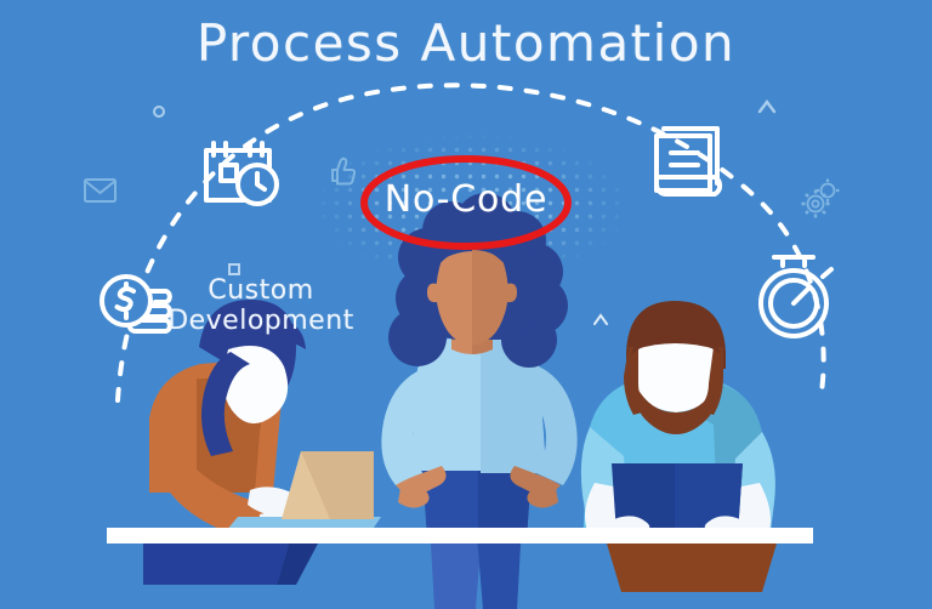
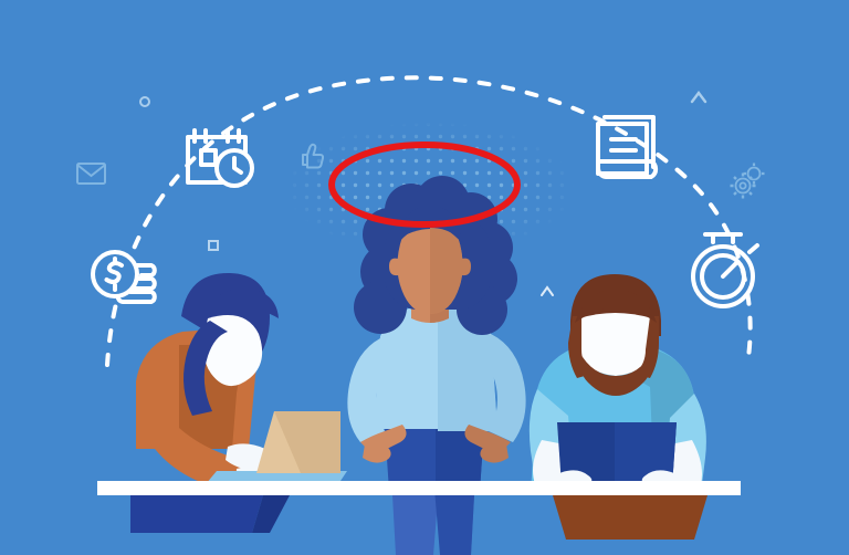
- Process Automation
- No-Code
- Custom
- Development
